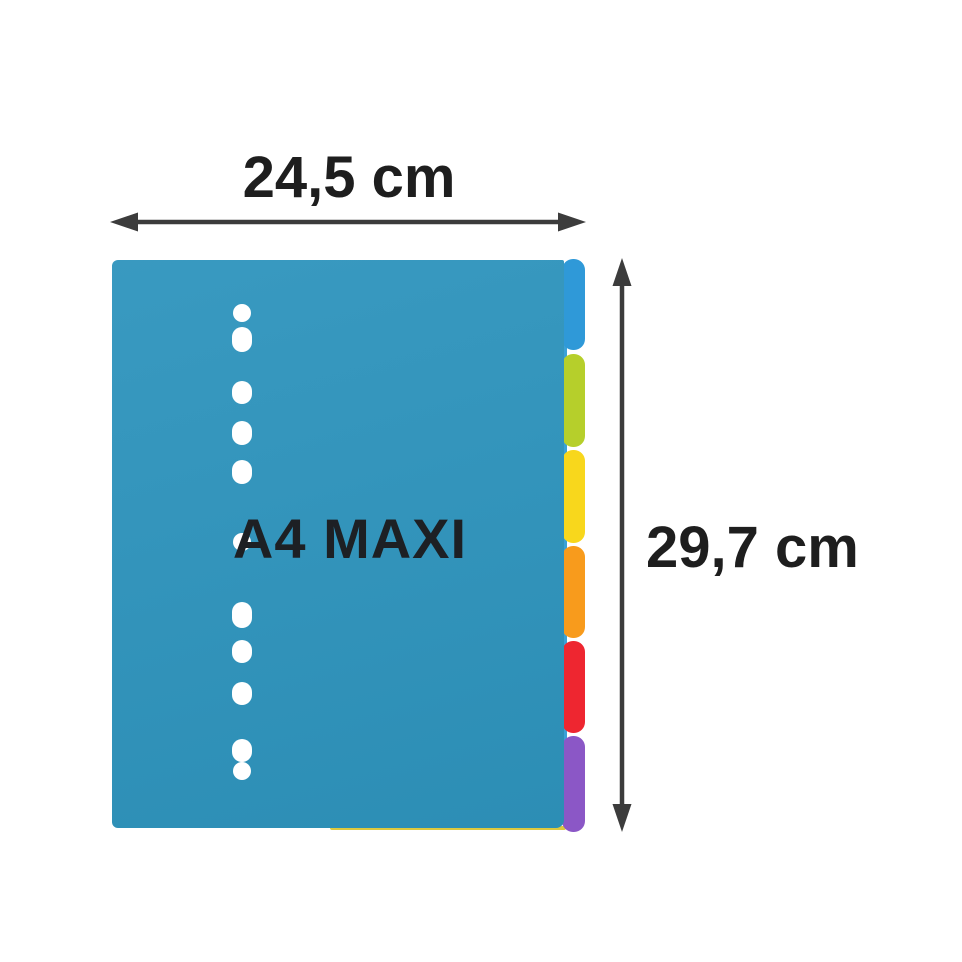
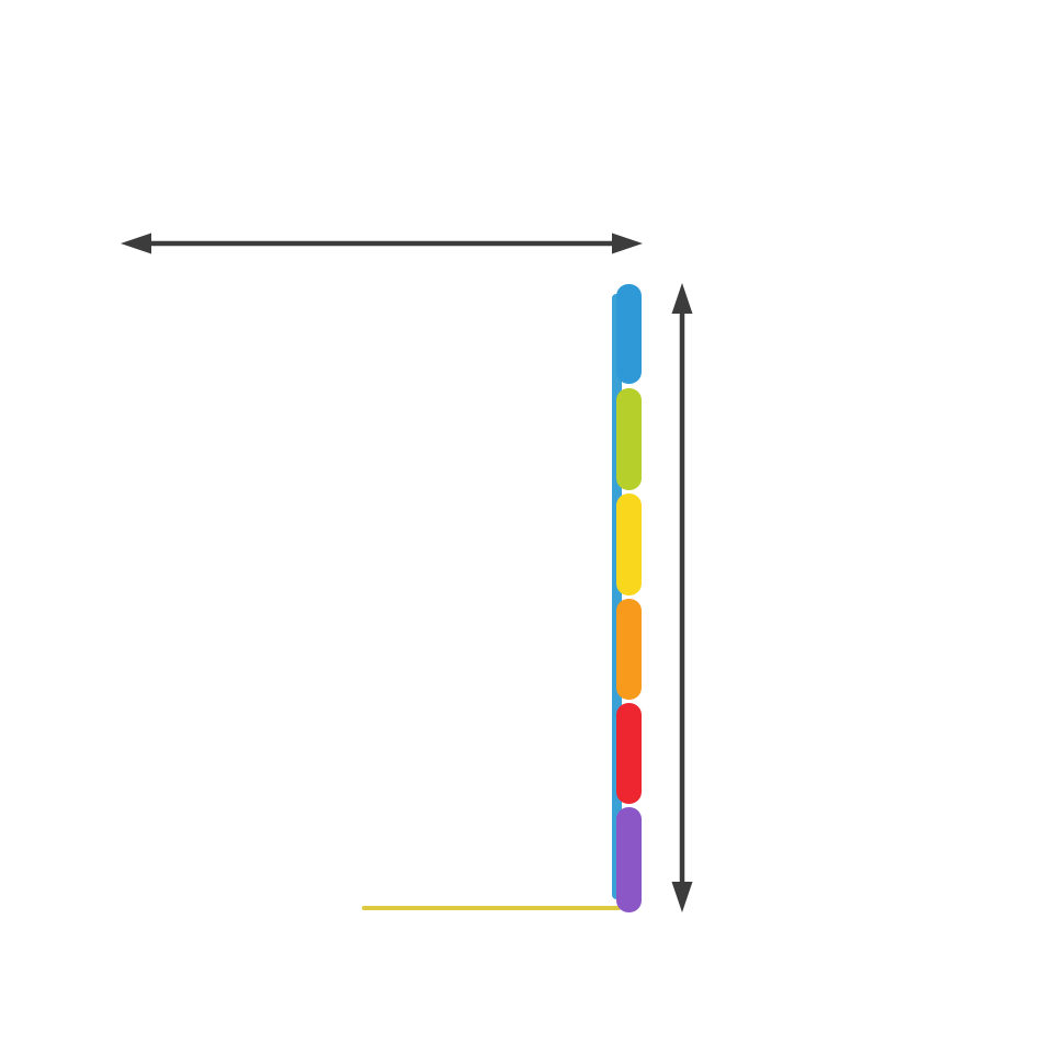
- 24,5 cm
- A4 MAXI
- 29,7 cm
